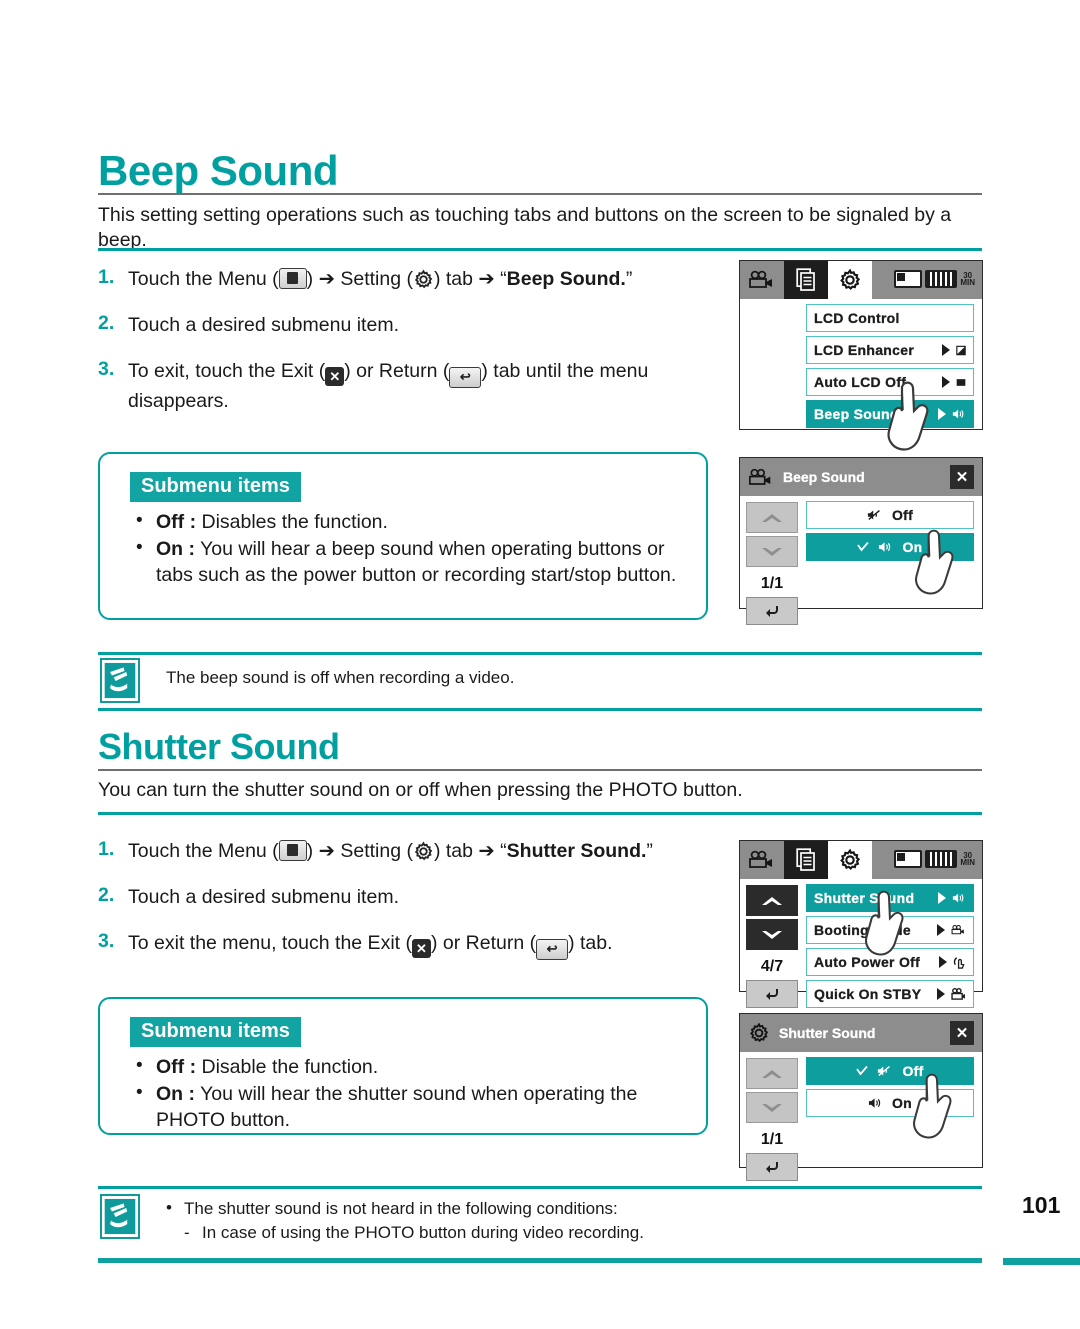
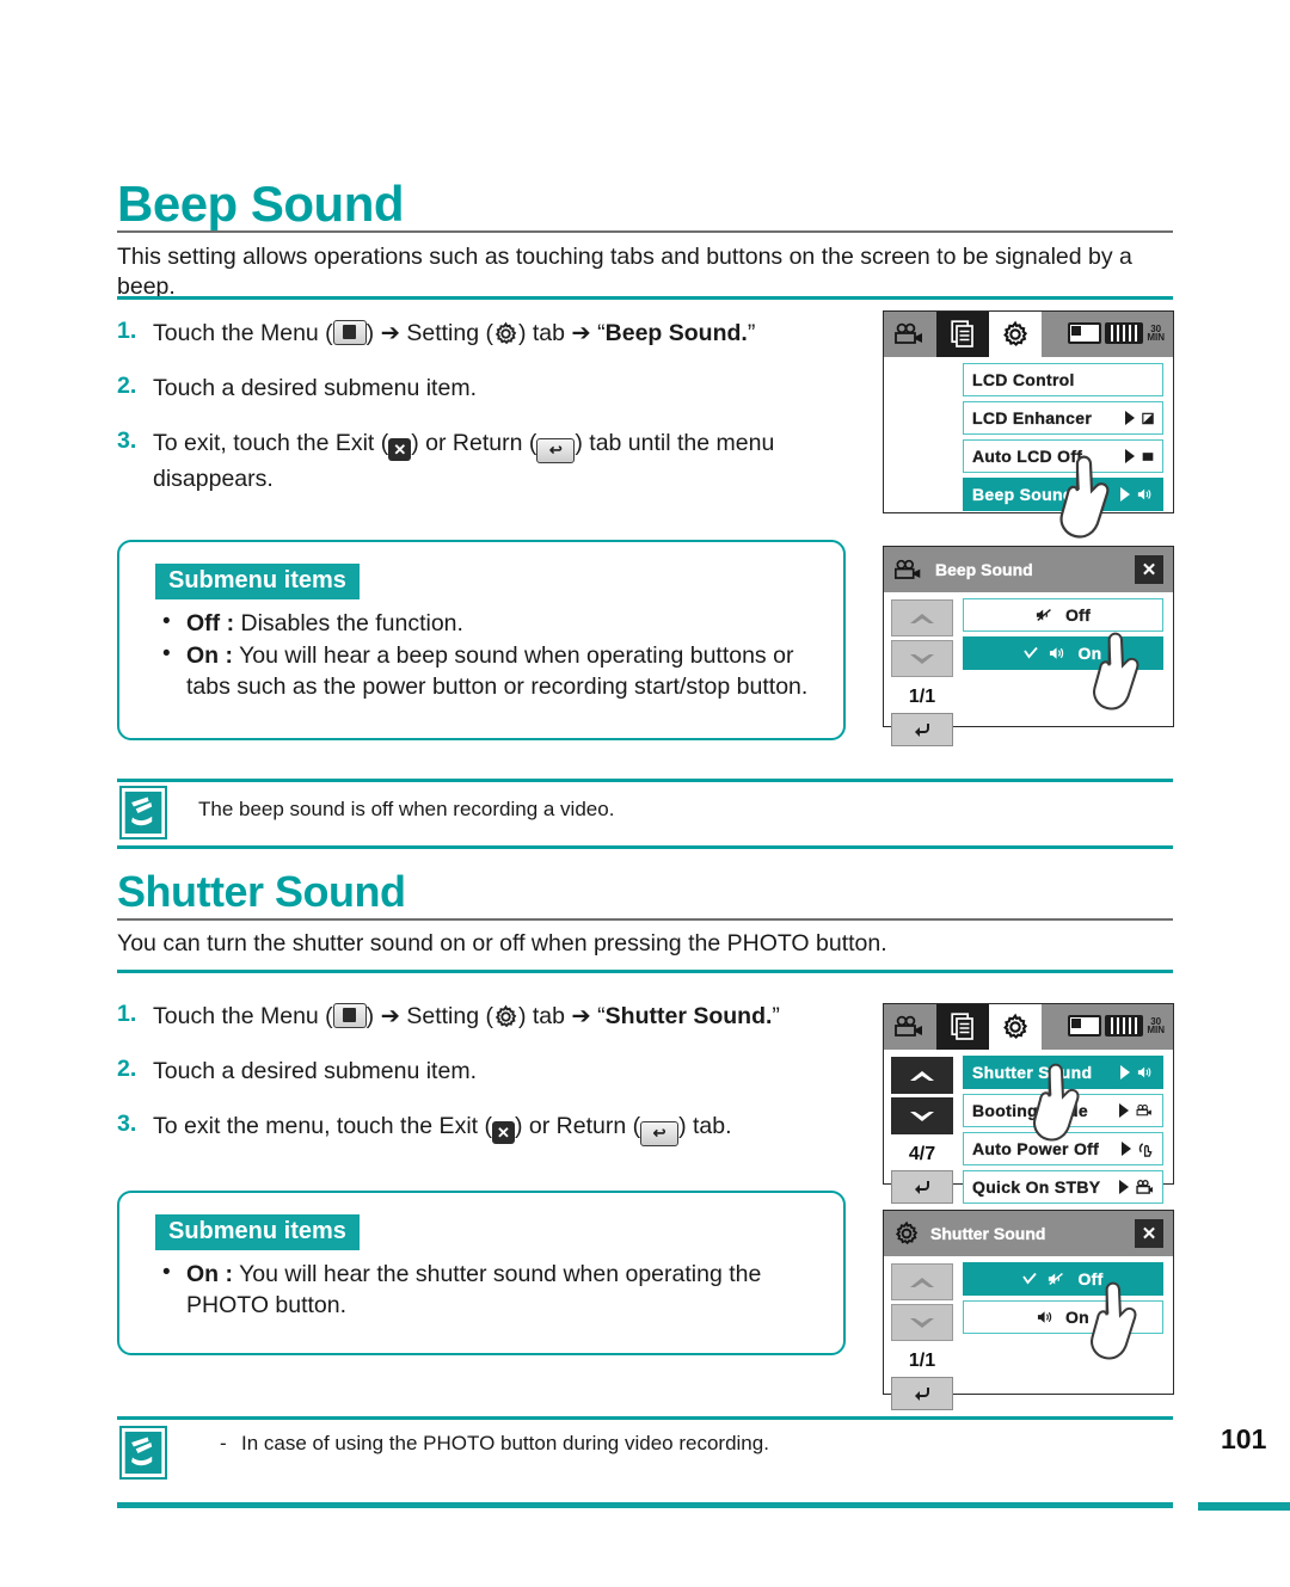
  Beep Sound
- This setting setting operations such as touching tabs and buttons on the screen to be signaled by a beep.
+ This setting allows operations such as touching tabs and buttons on the screen to be signaled by a beep.
  1.
  Touch the Menu ( ) ➔ Setting ( ) tab ➔ “Beep Sound.”
  2.
  Touch a desired submenu item.
  3.
  To exit, touch the Exit ( ✕ ) or Return ( ↩ ) tab until the menu disappears.
  Submenu items
  Off : Disables the function.
  On : You will hear a beep sound when operating buttons or tabs such as the power button or recording start/stop button.
  The beep sound is off when recording a video.
  Shutter Sound
  You can turn the shutter sound on or off when pressing the PHOTO button.
  1.
  Touch the Menu ( ) ➔ Setting ( ) tab ➔ “Shutter Sound.”
  2.
  Touch a desired submenu item.
  3.
  To exit the menu, touch the Exit ( ✕ ) or Return ( ↩ ) tab.
  Submenu items
- Off : Disable the function.
  On : You will hear the shutter sound when operating the PHOTO button.
- The shutter sound is not heard in the following conditions:
  In case of using the PHOTO button during video recording.
  101
  30
  MIN
  LCD Control
  LCD Enhancer
  Auto LCD Off
  Beep Soun
  Beep Sound
  ✕
  1/1
  Off
  On
  30
  MIN
  4/7
  Shutter Sund
  Bootinge
  Auto Power Off
  Quick On STBY
  Shutter Sound
  ✕
  1/1
  Off
  On
